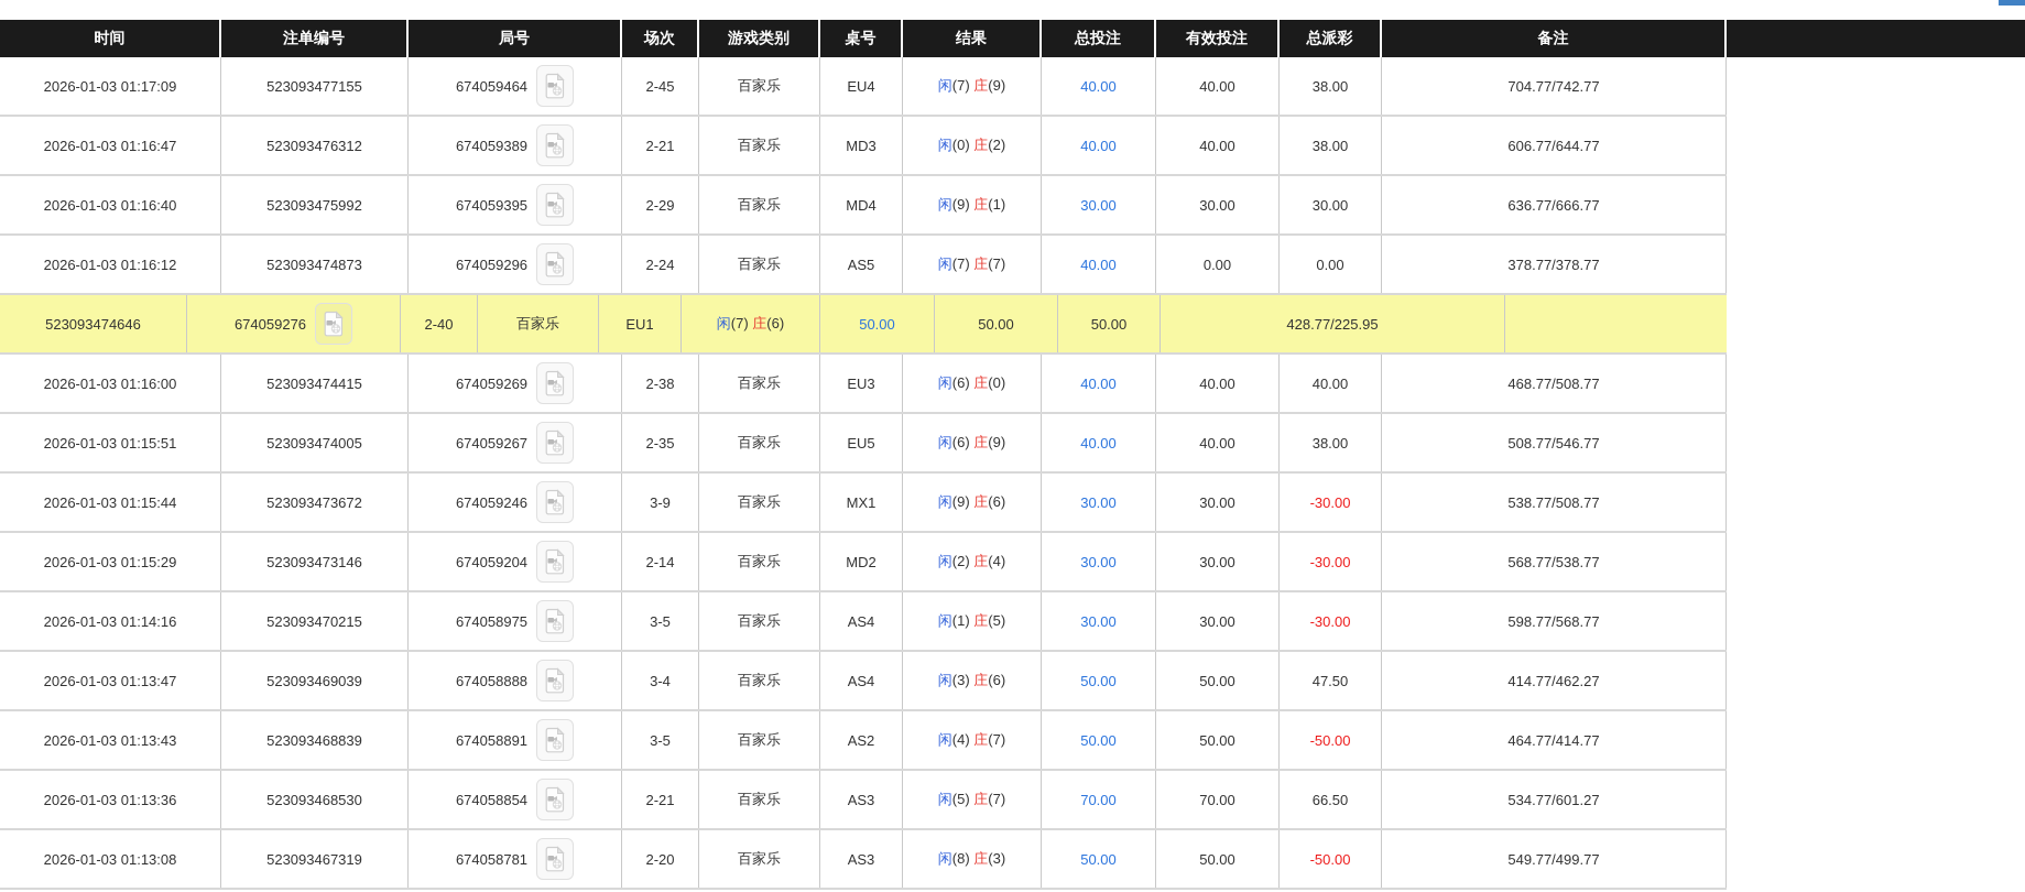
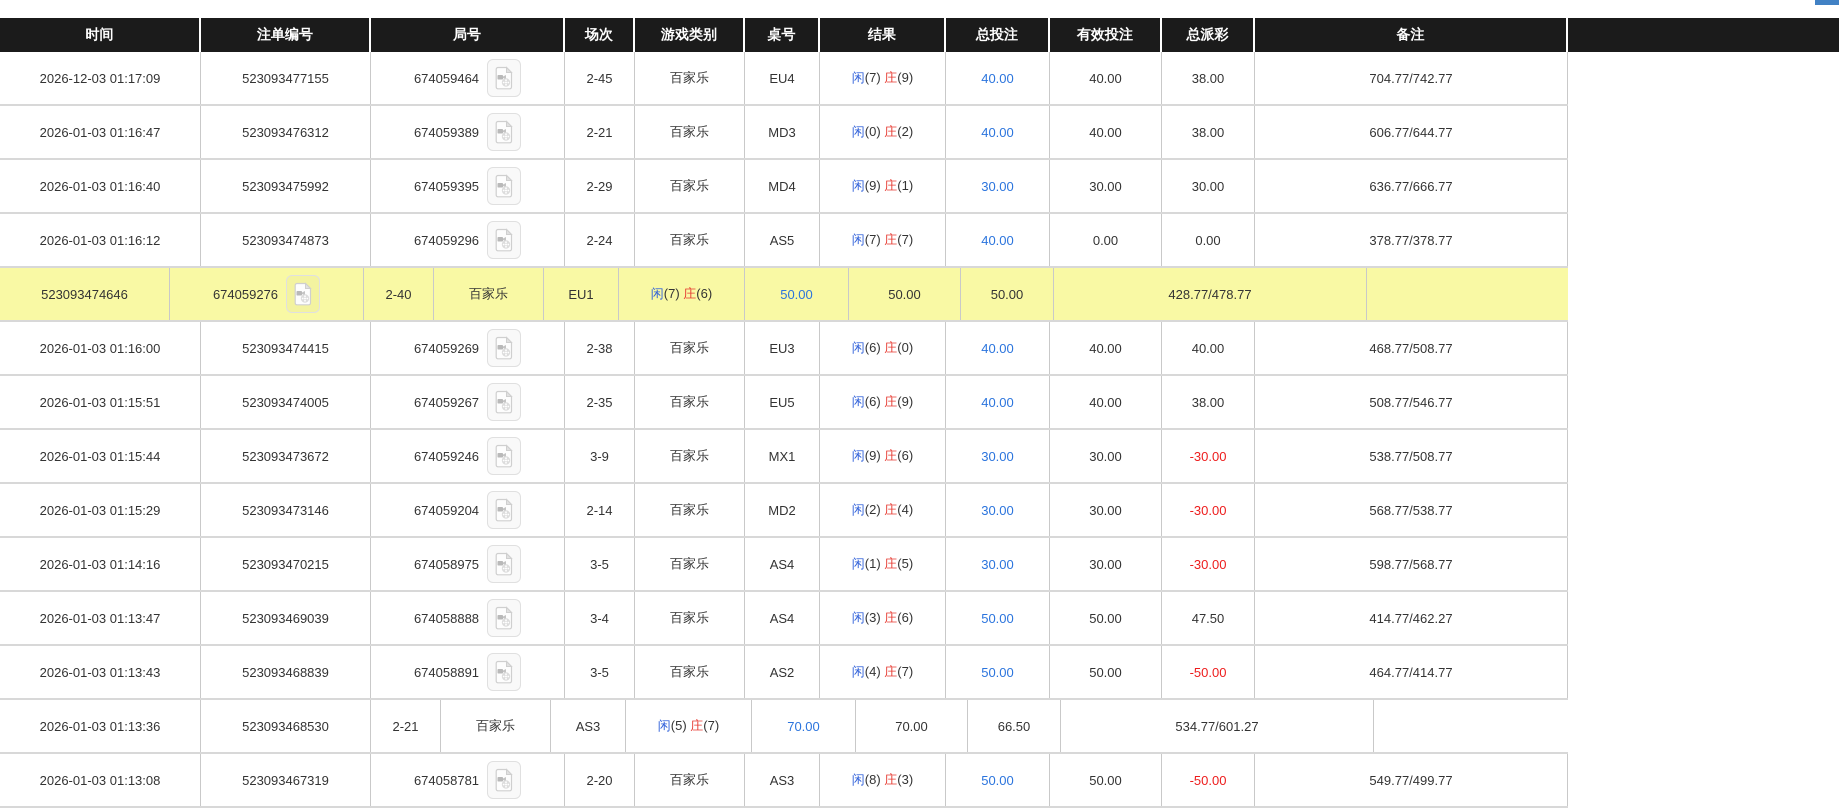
  时间
  注单编号
  局号
  场次
  游戏类别
  桌号
  结果
  总投注
  有效投注
  总派彩
  备注
- 2026-01-03 01:17:09
+ 2026-12-03 01:17:09
  523093477155
  674059464
  2-45
  百家乐
  EU4
  闲(7) 庄(9)
  40.00
  40.00
  38.00
  704.77/742.77
  2026-01-03 01:16:47
  523093476312
  674059389
  2-21
  百家乐
  MD3
  闲(0) 庄(2)
  40.00
  40.00
  38.00
  606.77/644.77
  2026-01-03 01:16:40
  523093475992
  674059395
  2-29
  百家乐
  MD4
  闲(9) 庄(1)
  30.00
  30.00
  30.00
  636.77/666.77
  2026-01-03 01:16:12
  523093474873
  674059296
  2-24
  百家乐
  AS5
  闲(7) 庄(7)
  40.00
  0.00
  0.00
  378.77/378.77
  523093474646
  674059276
  2-40
  百家乐
  EU1
  闲(7) 庄(6)
  50.00
  50.00
  50.00
- 428.77/225.95
+ 428.77/478.77
  2026-01-03 01:16:00
  523093474415
  674059269
  2-38
  百家乐
  EU3
  闲(6) 庄(0)
  40.00
  40.00
  40.00
  468.77/508.77
  2026-01-03 01:15:51
  523093474005
  674059267
  2-35
  百家乐
  EU5
  闲(6) 庄(9)
  40.00
  40.00
  38.00
  508.77/546.77
  2026-01-03 01:15:44
  523093473672
  674059246
  3-9
  百家乐
  MX1
  闲(9) 庄(6)
  30.00
  30.00
  -30.00
  538.77/508.77
  2026-01-03 01:15:29
  523093473146
  674059204
  2-14
  百家乐
  MD2
  闲(2) 庄(4)
  30.00
  30.00
  -30.00
  568.77/538.77
  2026-01-03 01:14:16
  523093470215
  674058975
  3-5
  百家乐
  AS4
  闲(1) 庄(5)
  30.00
  30.00
  -30.00
  598.77/568.77
  2026-01-03 01:13:47
  523093469039
  674058888
  3-4
  百家乐
  AS4
  闲(3) 庄(6)
  50.00
  50.00
  47.50
  414.77/462.27
  2026-01-03 01:13:43
  523093468839
  674058891
  3-5
  百家乐
  AS2
  闲(4) 庄(7)
  50.00
  50.00
  -50.00
  464.77/414.77
  2026-01-03 01:13:36
  523093468530
- 674058854
  2-21
  百家乐
  AS3
  闲(5) 庄(7)
  70.00
  70.00
  66.50
  534.77/601.27
  2026-01-03 01:13:08
  523093467319
  674058781
  2-20
  百家乐
  AS3
  闲(8) 庄(3)
  50.00
  50.00
  -50.00
  549.77/499.77
